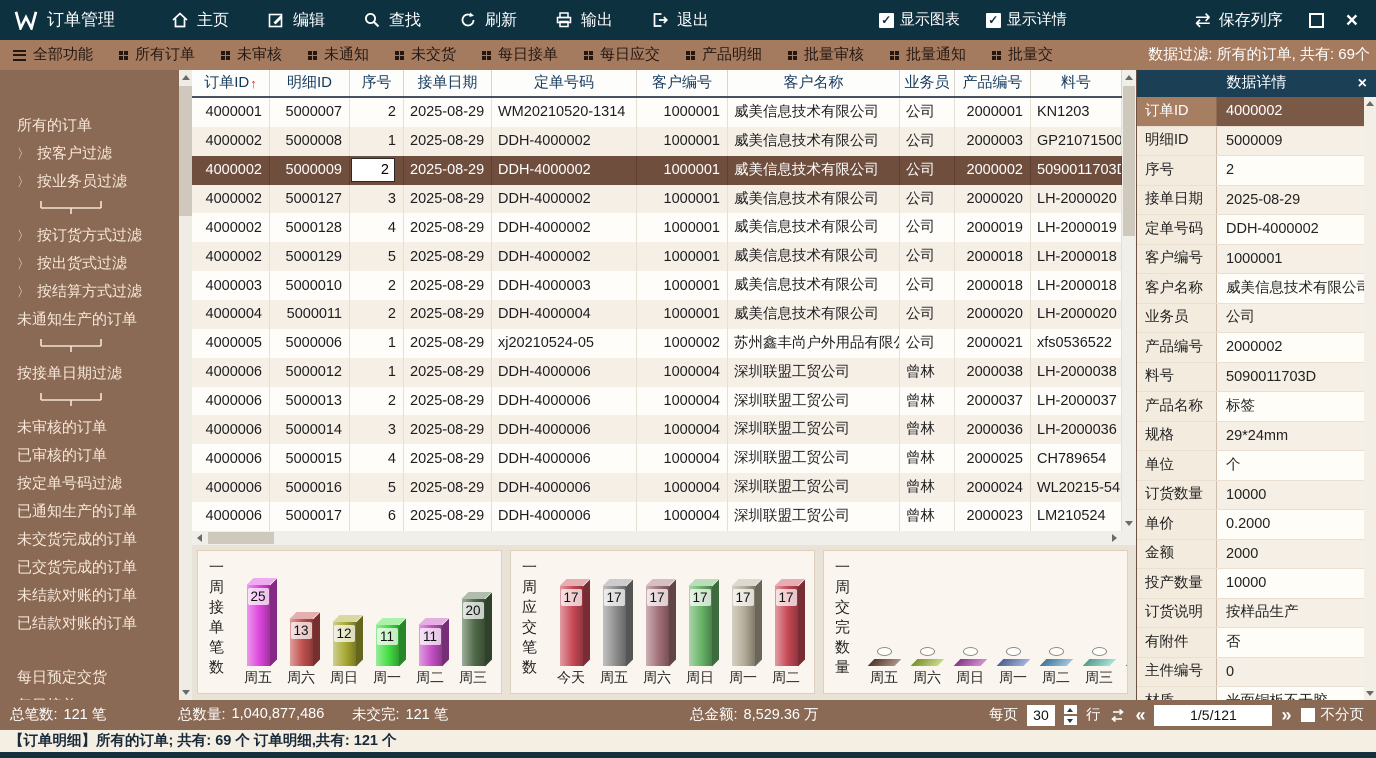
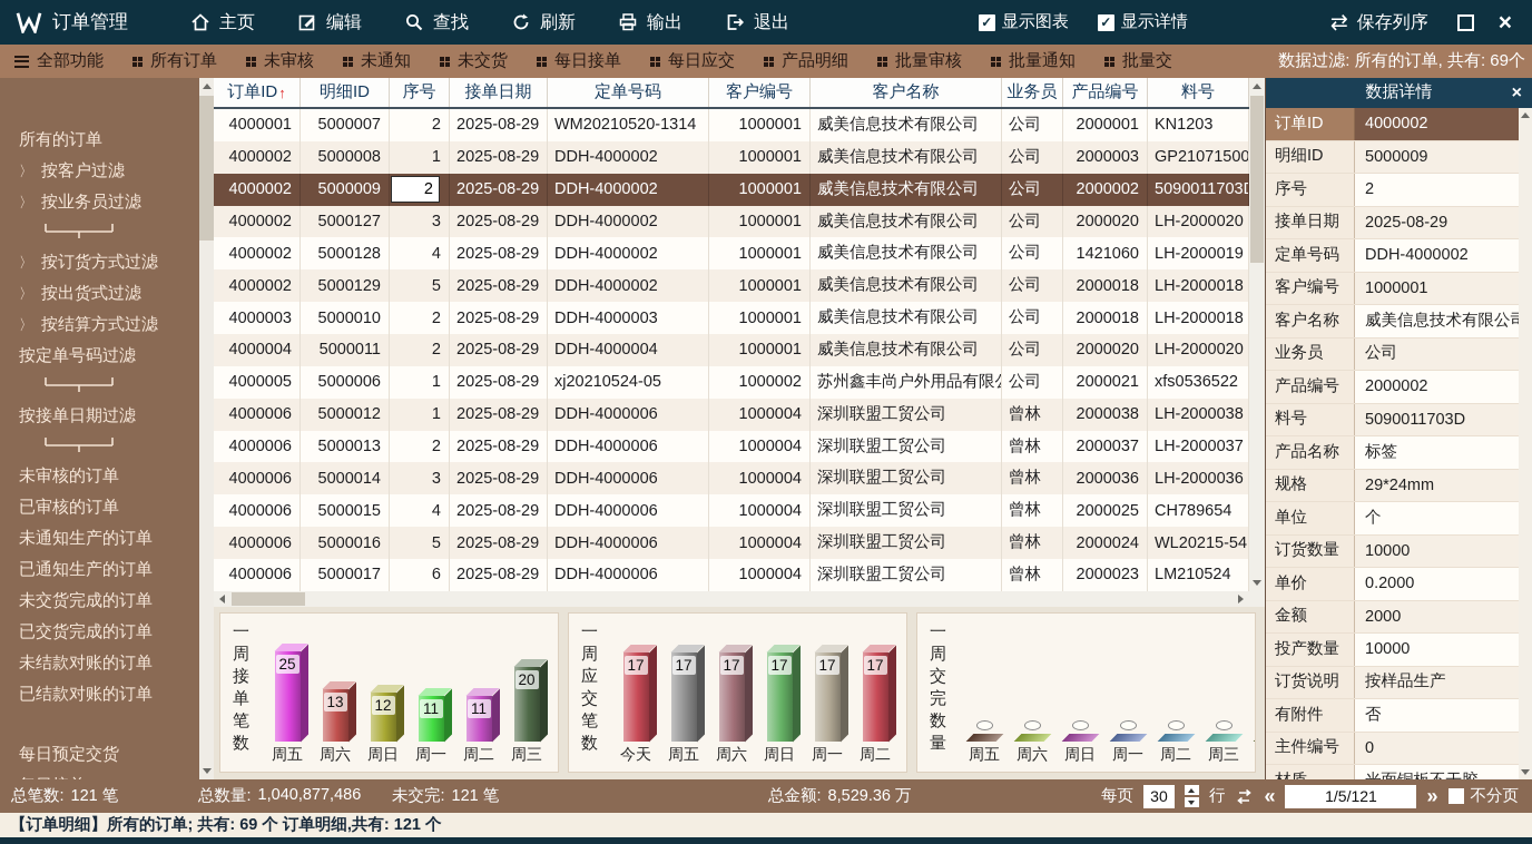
  订单管理
  主页
  编辑
  查找
  刷新
  输出
  退出
  ✓
  显示图表
  ✓
  显示详情
  ⇄
  保存列序
  ×
  全部功能
  所有订单
  未审核
  未通知
  未交货
  每日接单
  每日应交
  产品明细
  批量审核
  批量通知
  批量交
  数据过滤: 所有的订单, 共有: 69个
  所有的订单
  〉
  按客户过滤
  〉
  按业务员过滤
  〉
  按订货方式过滤
  〉
  按出货式过滤
  〉
  按结算方式过滤
- 未通知生产的订单
+ 按定单号码过滤
  按接单日期过滤
  未审核的订单
  已审核的订单
- 按定单号码过滤
+ 未通知生产的订单
  已通知生产的订单
  未交货完成的订单
  已交货完成的订单
  未结款对账的订单
  已结款对账的订单
  每日预定交货
  订单ID
  ↑
  明细ID
  序号
  接单日期
  定单号码
  客户编号
  客户名称
  业务员
  产品编号
  料号
  4000001
  5000007
  2
  2025-08-29
  WM20210520-1314
  1000001
  威美信息技术有限公司
  公司
  2000001
  KN1203
  4000002
  5000008
  1
  2025-08-29
  DDH-4000002
  1000001
  威美信息技术有限公司
  公司
  2000003
  GP21071500
  4000002
  5000009
  2
  2025-08-29
  DDH-4000002
  1000001
  威美信息技术有限公司
  公司
  2000002
  5090011703
  4000002
  5000127
  3
  2025-08-29
  DDH-4000002
  1000001
  威美信息技术有限公司
  公司
  2000020
  LH-2000020
  4000002
  5000128
  4
  2025-08-29
  DDH-4000002
  1000001
  威美信息技术有限公司
  公司
- 2000019
+ 1421060
  LH-2000019
  4000002
  5000129
  5
  2025-08-29
  DDH-4000002
  1000001
  威美信息技术有限公司
  公司
  2000018
  LH-2000018
  4000003
  5000010
  2
  2025-08-29
  DDH-4000003
  1000001
  威美信息技术有限公司
  公司
  2000018
  LH-2000018
  4000004
  5000011
  2
  2025-08-29
  DDH-4000004
  1000001
  威美信息技术有限公司
  公司
  2000020
  LH-2000020
  4000005
  5000006
  1
  2025-08-29
  xj20210524-05
  1000002
  苏州鑫丰尚户外用品有限
  公司
  2000021
  xfs0536522
  4000006
  5000012
  1
  2025-08-29
  DDH-4000006
  1000004
  深圳联盟工贸公司
  曾林
  2000038
  LH-2000038
  4000006
  5000013
  2
  2025-08-29
  DDH-4000006
  1000004
  深圳联盟工贸公司
  曾林
  2000037
  LH-2000037
  4000006
  5000014
  3
  2025-08-29
  DDH-4000006
  1000004
  深圳联盟工贸公司
  曾林
  2000036
  LH-2000036
  4000006
  5000015
  4
  2025-08-29
  DDH-4000006
  1000004
  深圳联盟工贸公司
  曾林
  2000025
  CH789654
  4000006
  5000016
  5
  2025-08-29
  DDH-4000006
  1000004
  深圳联盟工贸公司
  曾林
  2000024
  WL20215-54
  4000006
  5000017
  6
  2025-08-29
  DDH-4000006
  1000004
  深圳联盟工贸公司
  曾林
  2000023
  LM210524
  一
  周
  接
  单
  笔
  数
  25
  周五
  13
  周六
  12
  周日
  11
  周一
  11
  周二
  20
  周三
  一
  周
  应
  交
  笔
  数
  17
  今天
  17
  周五
  17
  周六
  17
  周日
  17
  周一
  17
  周二
  一
  周
  交
  完
  数
  量
  周五
  周六
  周日
  周一
  周二
  周三
  数据详情
  ×
  订单ID
  4000002
  明细ID
  5000009
  序号
  2
  接单日期
  2025-08-29
  定单号码
  DDH-4000002
  客户编号
  1000001
  客户名称
  威美信息技术有限公
  业务员
  公司
  产品编号
  2000002
  料号
  5090011703D
  产品名称
  标签
  规格
  29*24mm
  单位
  个
  订货数量
  10000
  单价
  0.2000
  金额
  2000
  投产数量
  10000
  订货说明
  按样品生产
  有附件
  否
  主件编号
  0
  总笔数:
  121 笔
  总数量:
  1,040,877,486
  未交完:
  121 笔
  总金额:
  8,529.36 万
  每页
  30
  行
  «
  1/5/121
  »
  不分页
  【订单明细】所有的订单; 共有: 69 个 订单明细,共有: 121 个
